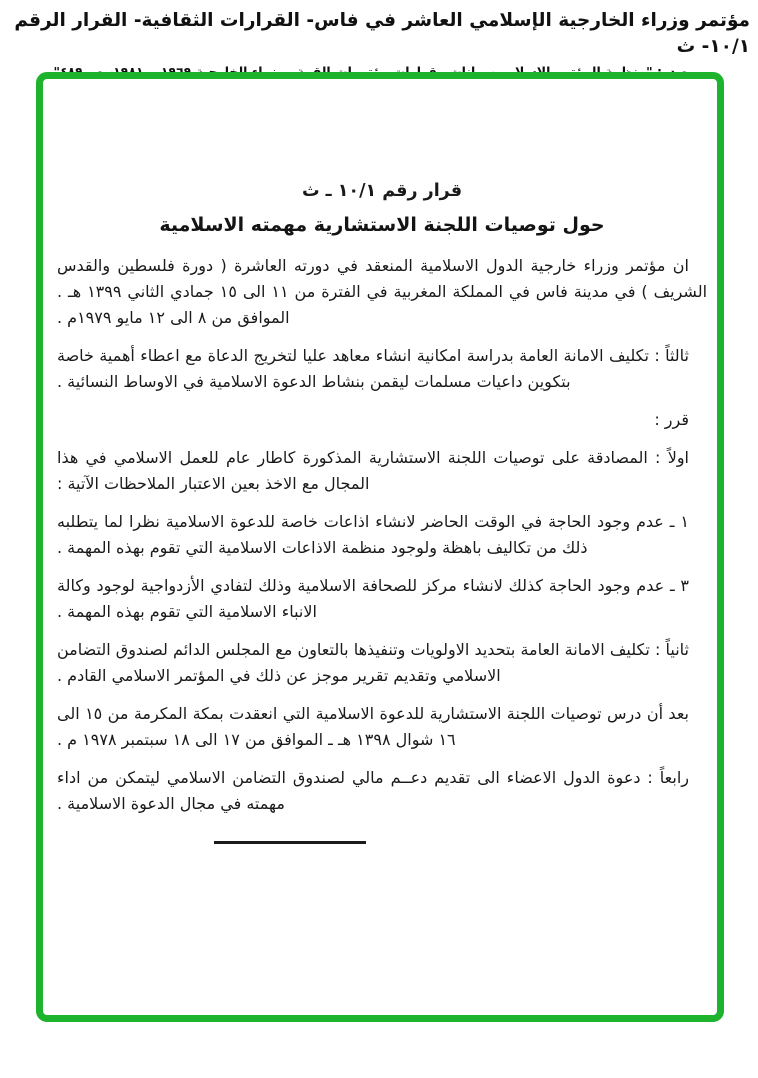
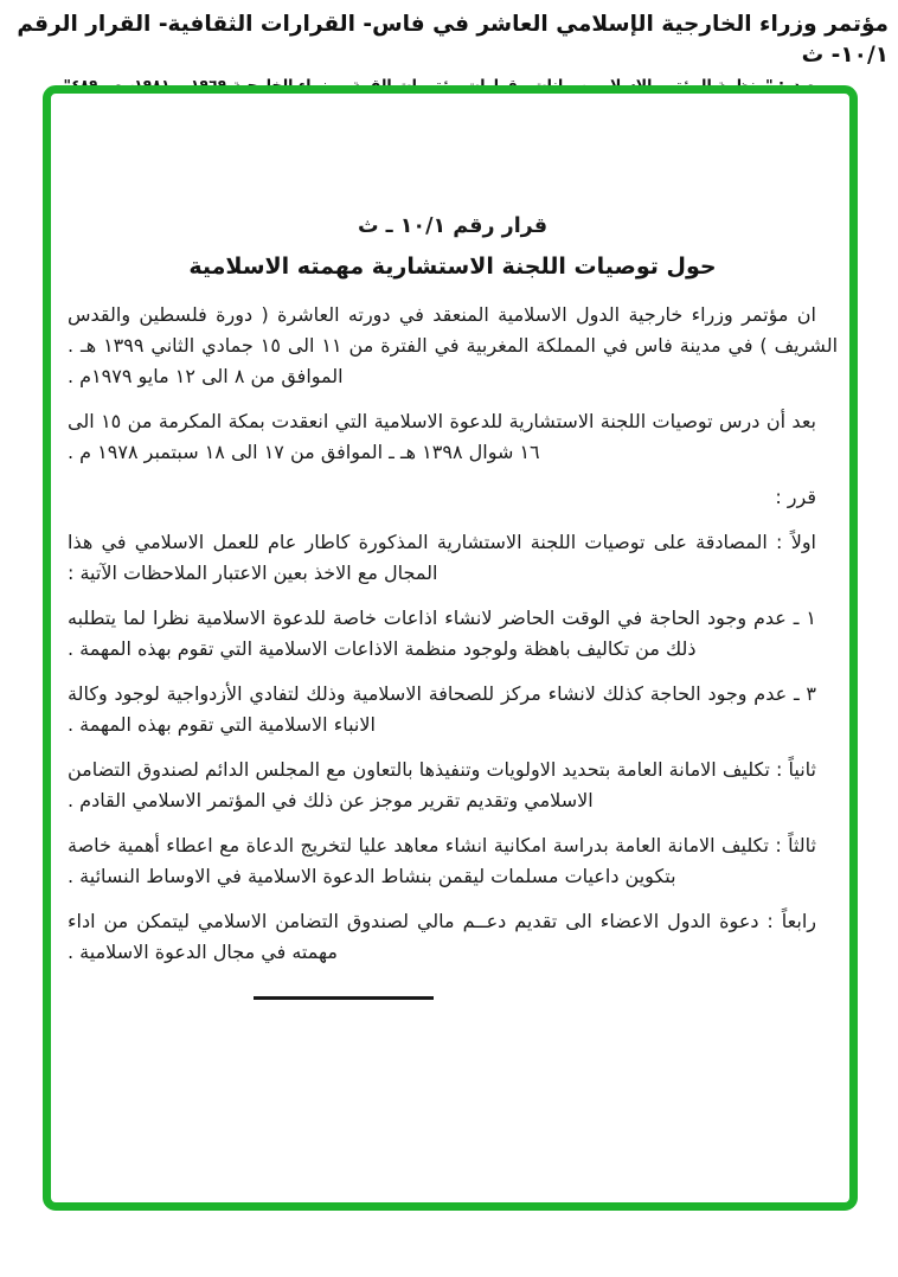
  مؤتمر وزراء الخارجية الإسلامي العاشر في فاس- القرارات الثقافية- القرار الرقم ١٠/١- ث
  قرار رقم ١٠/١ ـ ث
  حول توصيات اللجنة الاستشارية مهمته الاسلامية
  ان مؤتمر وزراء خارجية الدول الاسلامية المنعقد في دورته العاشرة ( دورة فلسطين والقدس الشريف ) في مدينة فاس في المملكة المغربية في الفترة من ١١ الى ١٥ جمادي الثاني ١٣٩٩ هـ . الموافق من ٨ الى ١٢ مايو ١٩٧٩م .
- ثالثاً : تكليف الامانة العامة بدراسة امكانية انشاء معاهد عليا لتخريج الدعاة مع اعطاء أهمية خاصة بتكوين داعيات مسلمات ليقمن بنشاط الدعوة الاسلامية في الاوساط النسائية .
+ بعد أن درس توصيات اللجنة الاستشارية للدعوة الاسلامية التي انعقدت بمكة المكرمة من ١٥ الى ١٦ شوال ١٣٩٨ هـ ـ الموافق من ١٧ الى ١٨ سبتمبر ١٩٧٨ م .
  قرر :
  اولاً : المصادقة على توصيات اللجنة الاستشارية المذكورة كاطار عام للعمل الاسلامي في هذا المجال مع الاخذ بعين الاعتبار الملاحظات الآتية :
  ١ ـ عدم وجود الحاجة في الوقت الحاضر لانشاء اذاعات خاصة للدعوة الاسلامية نظرا لما يتطلبه ذلك من تكاليف باهظة ولوجود منظمة الاذاعات الاسلامية التي تقوم بهذه المهمة .
  ٣ ـ عدم وجود الحاجة كذلك لانشاء مركز للصحافة الاسلامية وذلك لتفادي الأزدواجية لوجود وكالة الانباء الاسلامية التي تقوم بهذه المهمة .
  ثانياً : تكليف الامانة العامة بتحديد الاولويات وتنفيذها بالتعاون مع المجلس الدائم لصندوق التضامن الاسلامي وتقديم تقرير موجز عن ذلك في المؤتمر الاسلامي القادم .
- بعد أن درس توصيات اللجنة الاستشارية للدعوة الاسلامية التي انعقدت بمكة المكرمة من ١٥ الى ١٦ شوال ١٣٩٨ هـ ـ الموافق من ١٧ الى ١٨ سبتمبر ١٩٧٨ م .
+ ثالثاً : تكليف الامانة العامة بدراسة امكانية انشاء معاهد عليا لتخريج الدعاة مع اعطاء أهمية خاصة بتكوين داعيات مسلمات ليقمن بنشاط الدعوة الاسلامية في الاوساط النسائية .
  رابعاً : دعوة الدول الاعضاء الى تقديم دعــم مالي لصندوق التضامن الاسلامي ليتمكن من اداء مهمته في مجال الدعوة الاسلامية .
